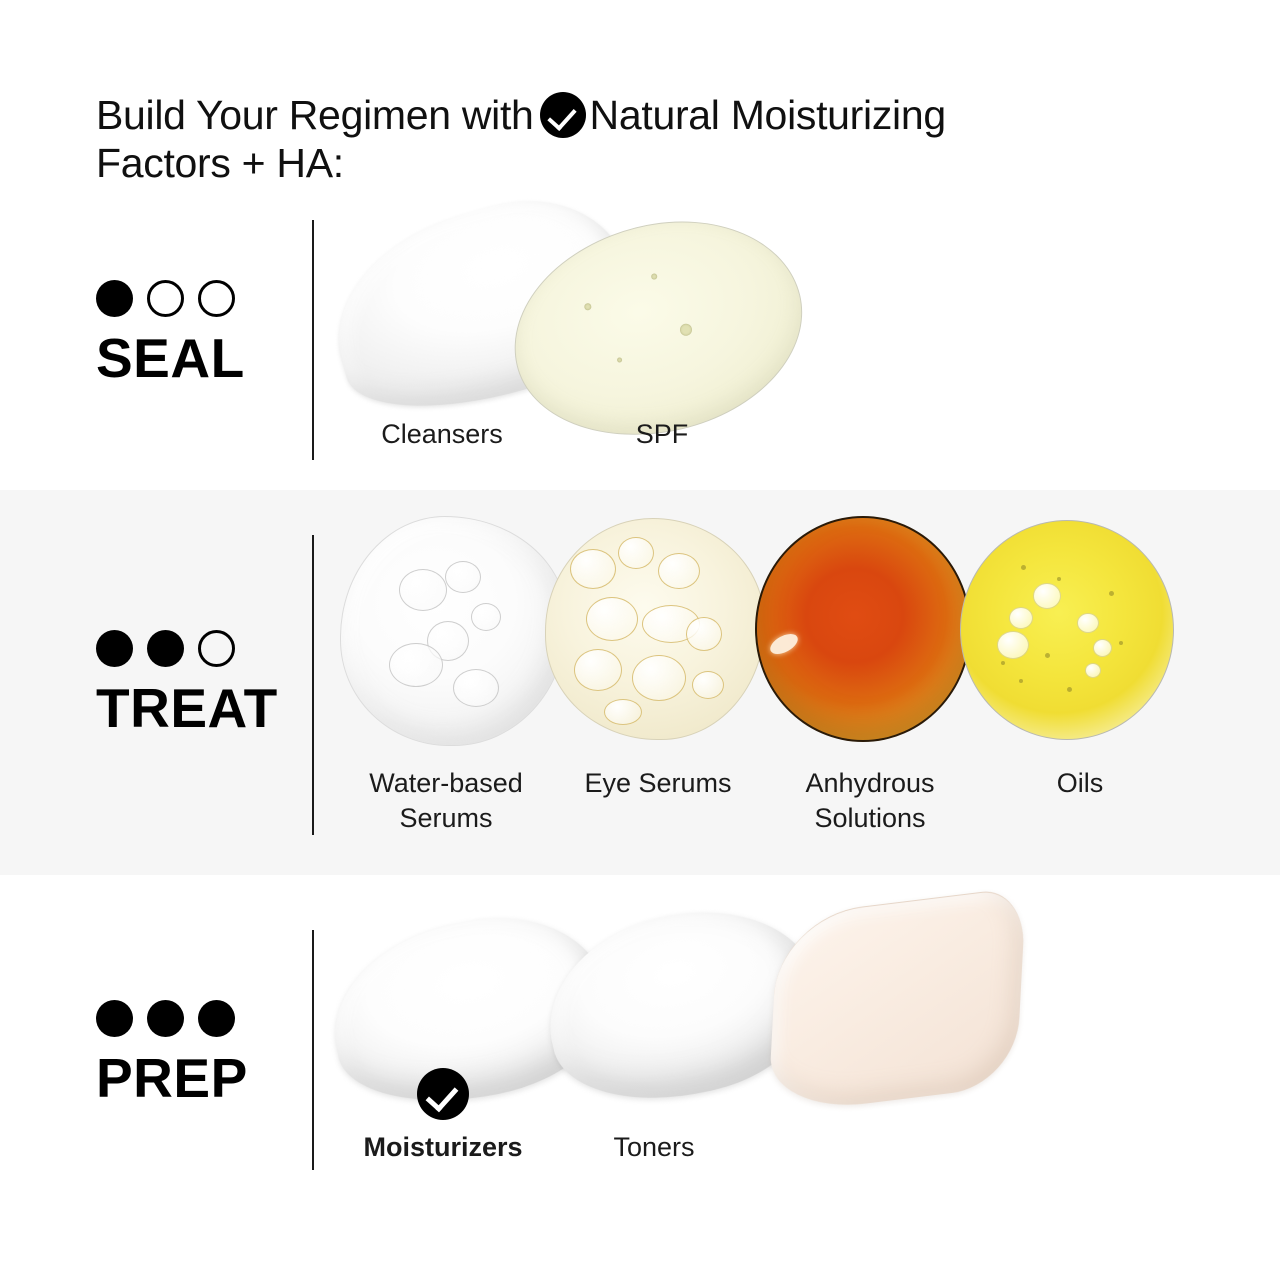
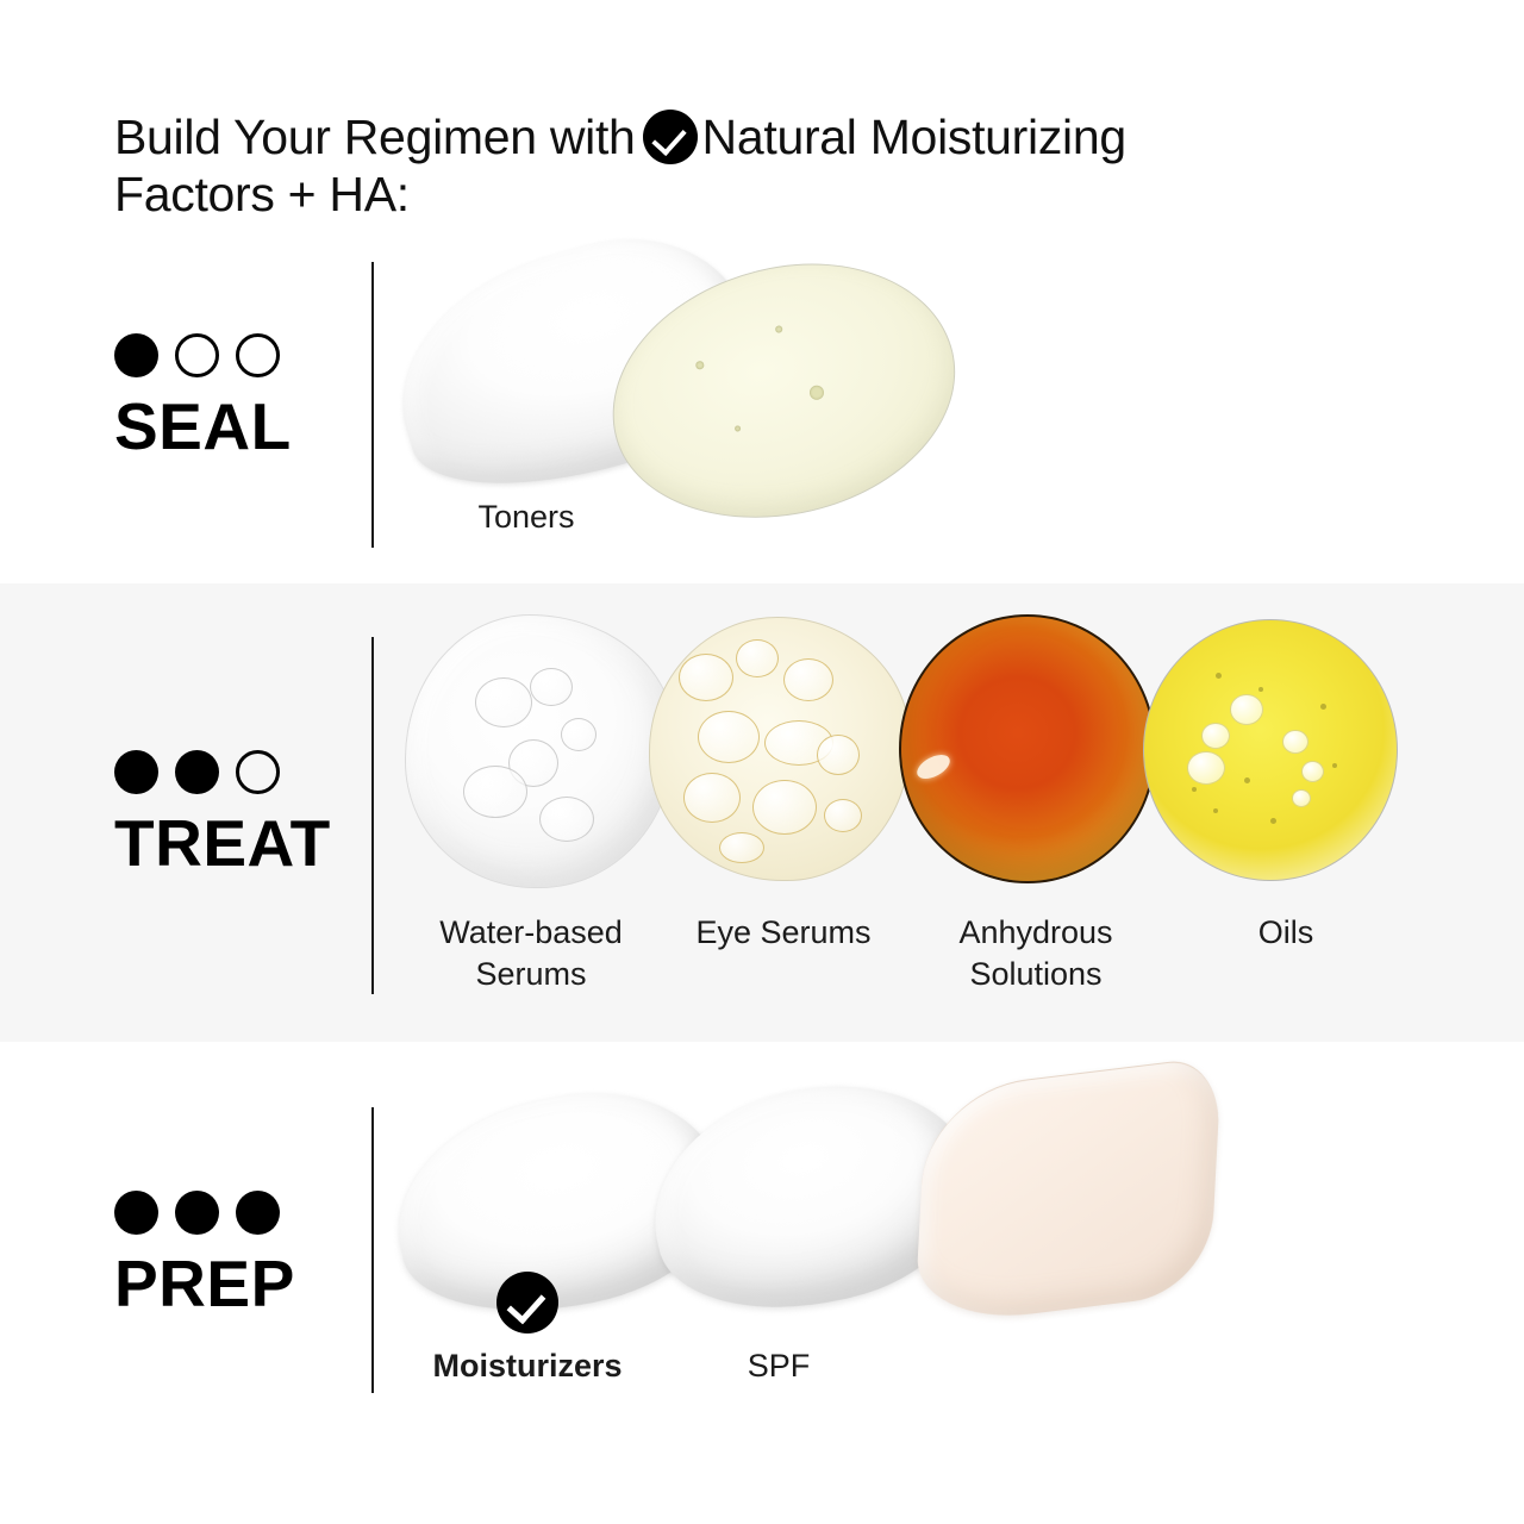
  Build Your Regimen with Natural Moisturizing
  Factors + HA:
  SEAL
- Cleansers
- SPF
+ Toners
  TREAT
  Water-based
  Serums
  Eye Serums
  Anhydrous
  Solutions
  Oils
  PREP
  Moisturizers
- Toners
+ SPF
